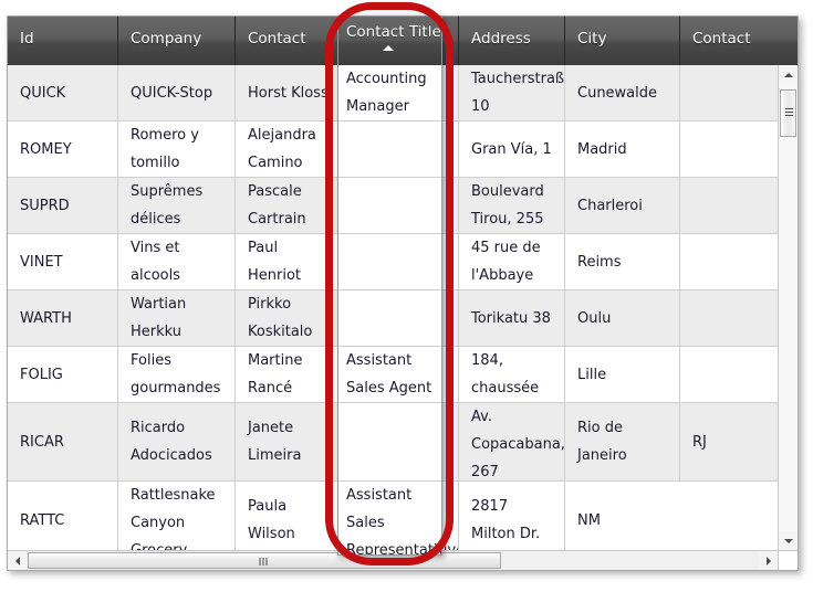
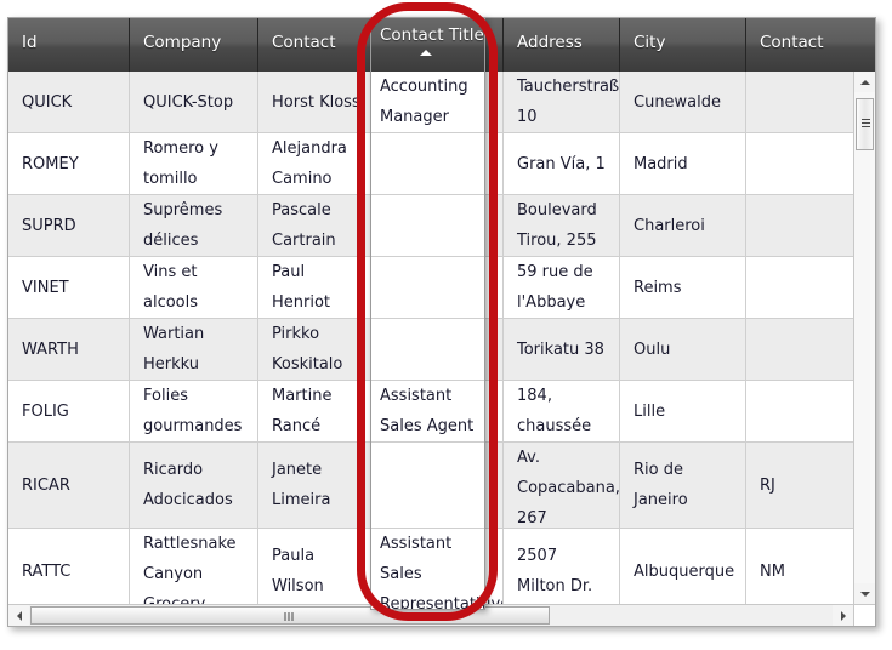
  Id
  Company
  Contact
  Address
  City
  Contact
  QUICK
  QUICK-Stop
  Horst Kloss
  Taucherstraß 10
  Cunewalde
  ROMEY
  Romero y tomillo
  Alejandra Camino
  Gran Vía, 1
  Madrid
  SUPRD
  Suprêmes délices
  Pascale Cartrain
  Boulevard Tirou, 255
  Charleroi
  VINET
  Paul Henriot
- 45 rue de l'Abbaye
+ 59 rue de l'Abbaye
  Reims
  WARTH
  Wartian Herkku
  Pirkko Koskitalo
  Torikatu 38
  Oulu
  FOLIG
  Folies gourmandes
  Martine Rancé
  Lille
  RICAR
  Ricardo Adocicados
  Janete Limeira
  Av. Copacabana, 267
  Rio de Janeiro
  RJ
  RATTC
  Rattlesnake Canyon
  Paula Wilson
- 2817 Milton Dr.
+ 2507 Milton Dr.
+ Albuquerque
  NM
  Contact Title
  Accounting Manager
  Assistant Sales Agent
  Assistant Sales Representat
